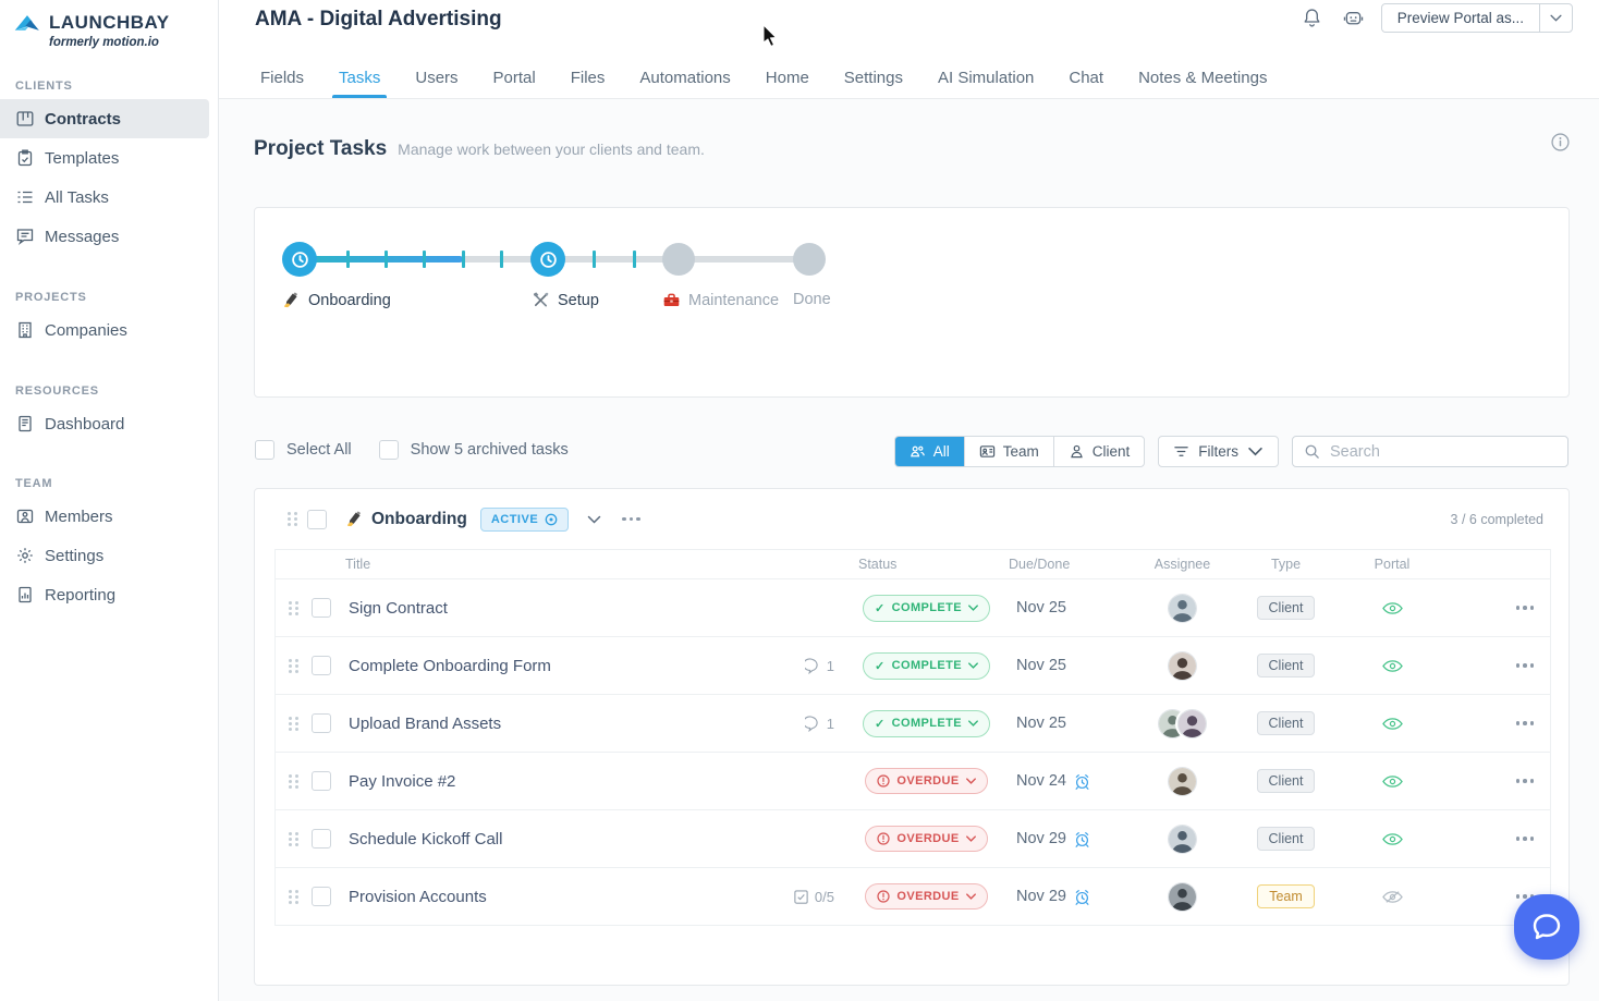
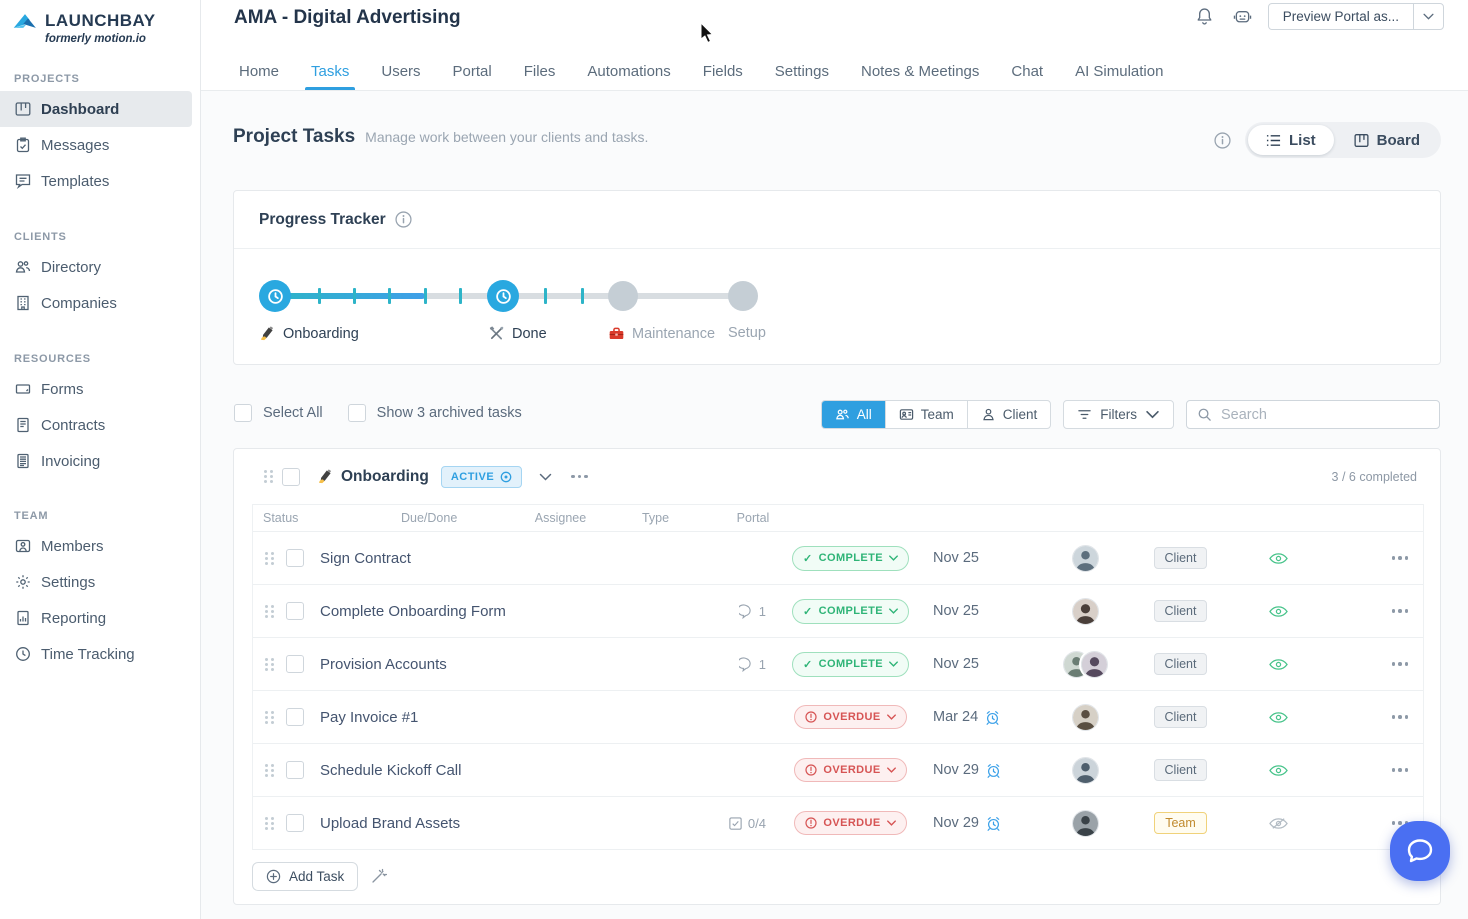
  LAUNCHBAY
  formerly motion.io
- CLIENTS
+ PROJECTS
- Contracts
+ Dashboard
- Templates
+ Messages
- All Tasks
- Messages
+ Templates
- PROJECTS
+ CLIENTS
+ Directory
  Companies
  RESOURCES
+ Forms
- Dashboard
+ Contracts
+ Invoicing
  TEAM
  Members
  Settings
  Reporting
+ Time Tracking
  AMA - Digital Advertising
  Preview Portal as...
- Fields
+ Home
  Tasks
  Users
  Portal
  Files
  Automations
- Home
+ Fields
  Settings
- AI Simulation
+ Notes & Meetings
  Chat
- Notes & Meetings
+ AI Simulation
  Project Tasks
- Manage work between your clients and team.
+ Manage work between your clients and tasks.
+ List
+ Board
+ Progress Tracker
  Onboarding
- Setup
+ Done
  Maintenance
- Done
+ Setup
  Select All
- Show 5 archived tasks
+ Show 3 archived tasks
  All
  Team
  Client
  Filters
  Search
  Onboarding
  ACTIVE
  3 / 6 completed
- Title
  Status
  Due/Done
  Assignee
  Type
  Portal
  Sign Contract
  ✓
  COMPLETE
  Nov 25
  Client
  Complete Onboarding Form
  1
  ✓
  COMPLETE
  Nov 25
  Client
- Upload Brand Assets
+ Provision Accounts
  1
  ✓
  COMPLETE
  Nov 25
  Client
- Pay Invoice #2
+ Pay Invoice #1
  OVERDUE
- Nov 24
+ Mar 24
  Client
  Schedule Kickoff Call
  OVERDUE
  Nov 29
  Client
- Provision Accounts
+ Upload Brand Assets
- 0/5
+ 0/4
  OVERDUE
  Nov 29
  Team
+ Add Task
